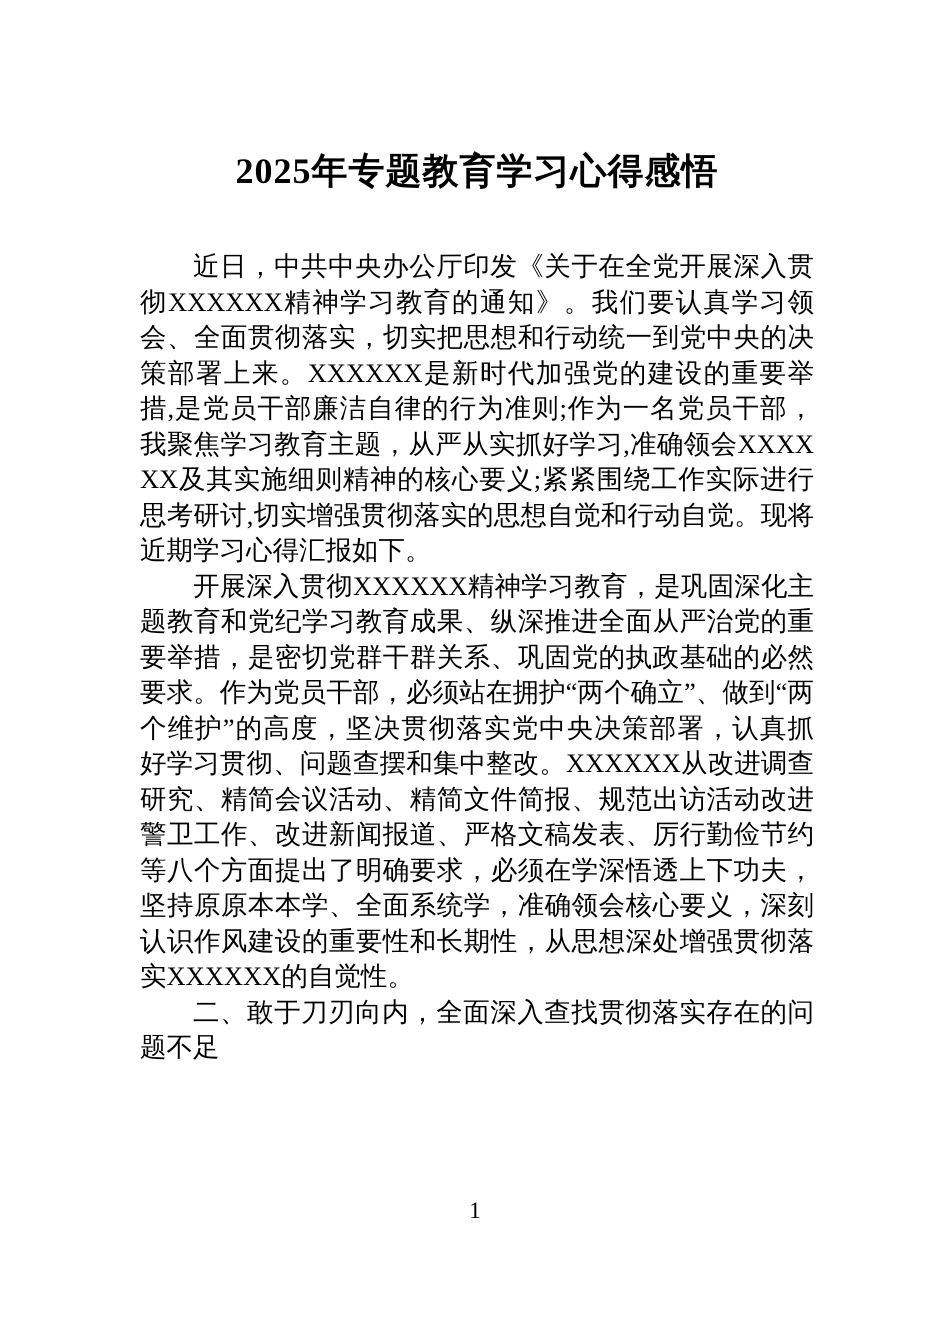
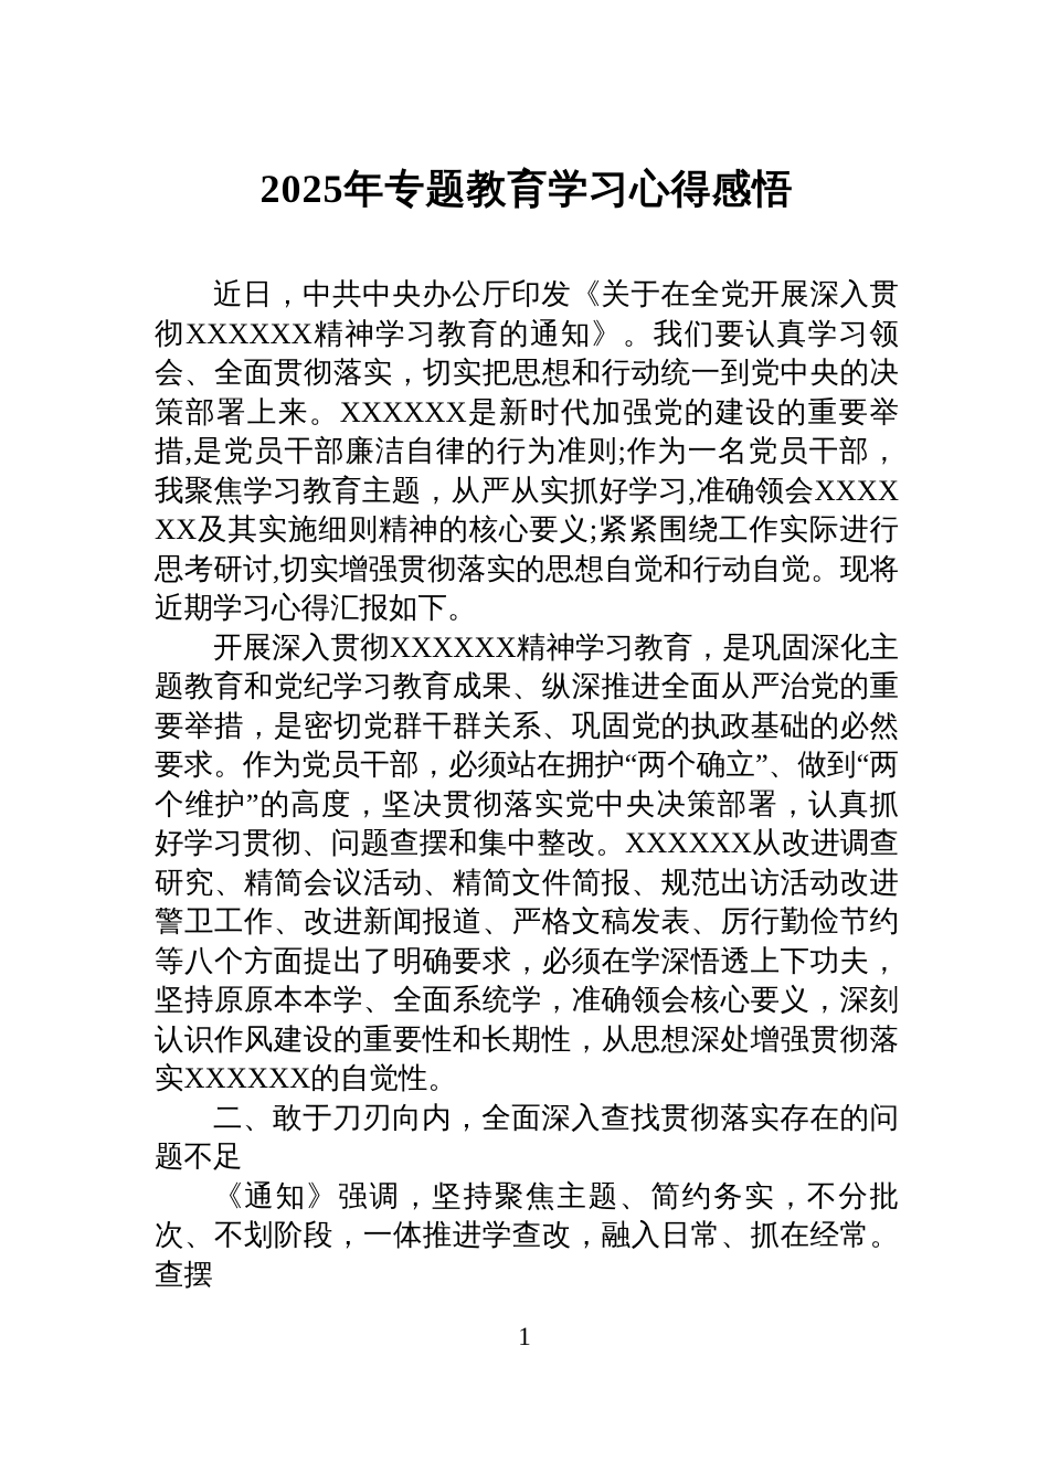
  2025年专题教育学习心得感悟
  近日，中共中央办公厅印发《关于在全党开展深入贯彻XXXXXX精神学习教育的通知》。我们要认真学习领会、全面贯彻落实，切实把思想和行动统一到党中央的决策部署上来。XXXXXX是新时代加强党的建设的重要举措,是党员干部廉洁自律的行为准则;作为一名党员干部，我聚焦学习教育主题，从严从实抓好学习,准确领会XXXXXX及其实施细则精神的核心要义;紧紧围绕工作实际进行思考研讨,切实增强贯彻落实的思想自觉和行动自觉。现将近期学习心得汇报如下。
  开展深入贯彻XXXXXX精神学习教育，是巩固深化主题教育和党纪学习教育成果、纵深推进全面从严治党的重要举措，是密切党群干群关系、巩固党的执政基础的必然要求。作为党员干部，必须站在拥护“两个确立”、做到“两个维护”的高度，坚决贯彻落实党中央决策部署，认真抓好学习贯彻、问题查摆和集中整改。XXXXXX从改进调查研究、精简会议活动、精简文件简报、规范出访活动改进警卫工作、改进新闻报道、严格文稿发表、厉行勤俭节约等八个方面提出了明确要求，必须在学深悟透上下功夫，坚持原原本本学、全面系统学，准确领会核心要义，深刻认识作风建设的重要性和长期性，从思想深处增强贯彻落实XXXXXX的自觉性。
  二、敢于刀刃向内，全面深入查找贯彻落实存在的问题不足
+ 《通知》强调，坚持聚焦主题、简约务实，不分批次、不划阶段，一体推进学查改，融入日常、抓在经常。查摆
  1
